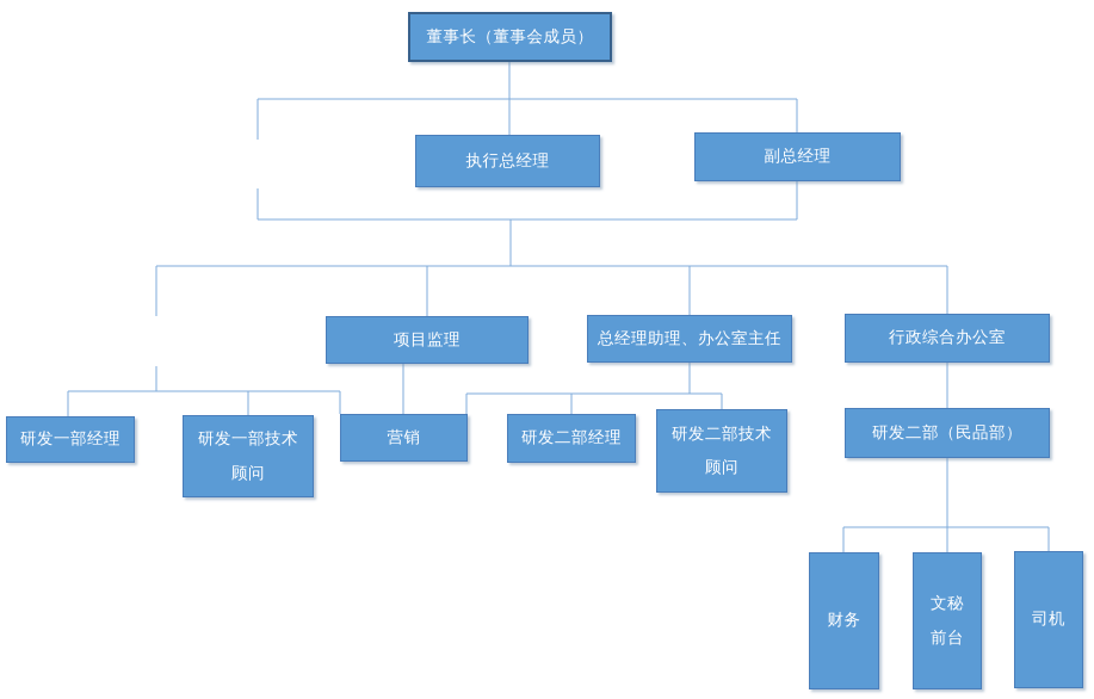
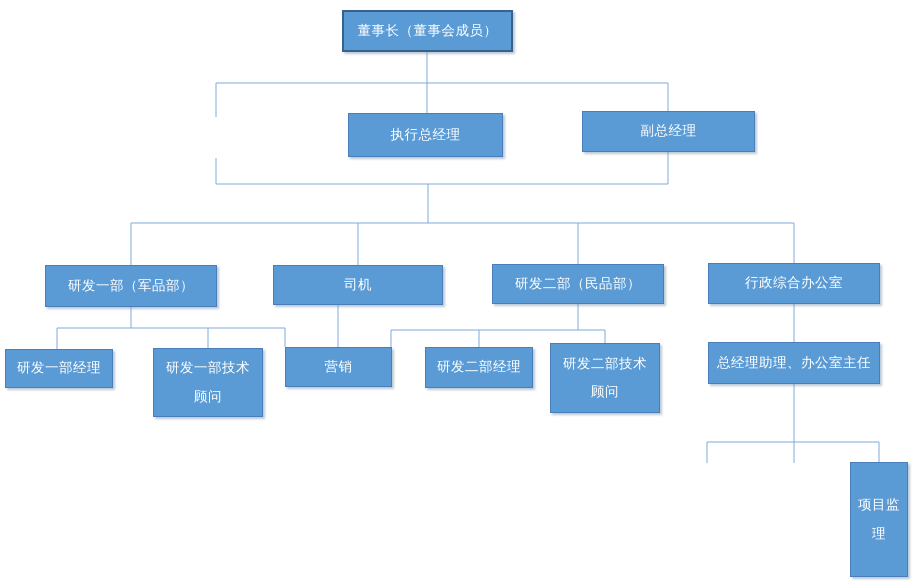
  董事长（董事会成员）
  执行总经理
  副总经理
+ 研发一部（军品部）
- 项目监理
+ 司机
- 总经理助理、办公室主任
+ 研发二部（民品部）
  行政综合办公室
  研发一部经理
  研发一部技术
  顾问
  营销
  研发二部经理
  研发二部技术
  顾问
- 研发二部（民品部）
+ 总经理助理、办公室主任
- 财务
- 文秘
- 前台
- 司机
+ 项目监理
